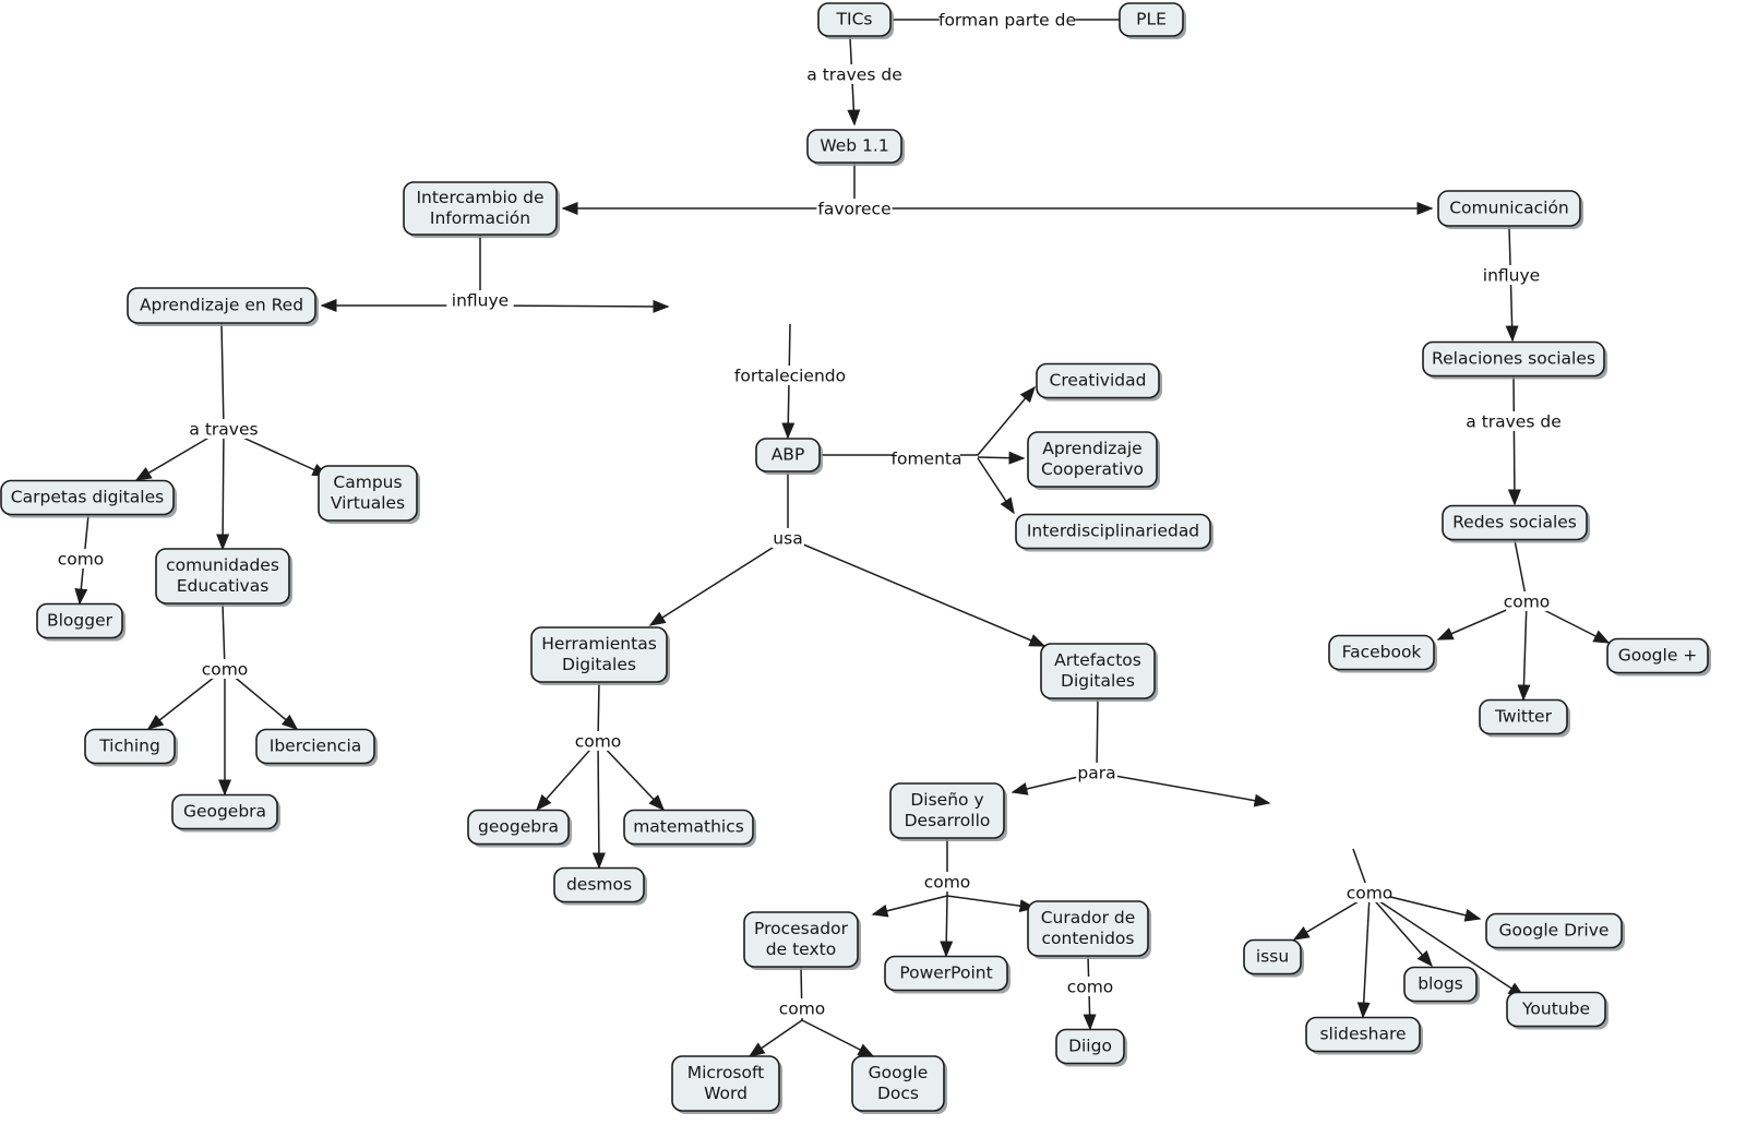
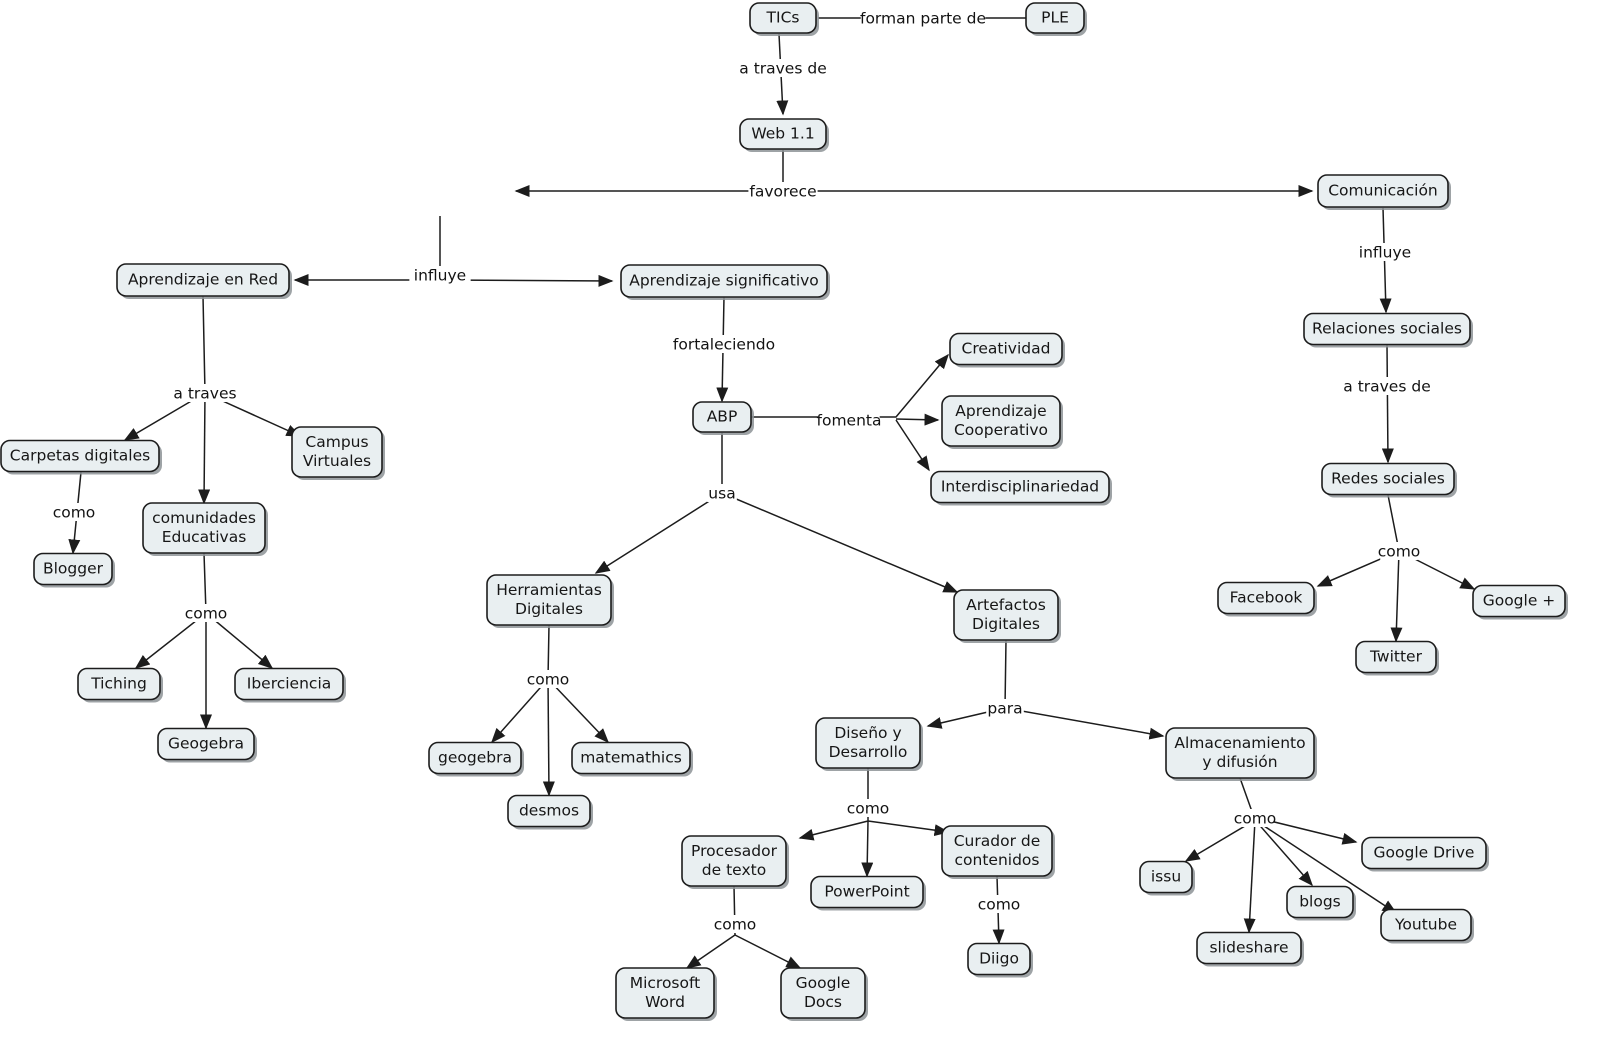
  forman parte de
  a traves de
  favorece
  influye
  influye
  a traves de
  como
  a traves
  como
  como
  fortaleciendo
  fomenta
  usa
  como
  para
  como
  como
  como
  como
  TICs
  PLE
  Web 1.1
- Intercambio de
- Información
  Comunicación
  Aprendizaje en Red
+ Aprendizaje significativo
  Relaciones sociales
  Creatividad
  ABP
  Aprendizaje
  Cooperativo
  Carpetas digitales
  Campus
  Virtuales
  Redes sociales
  Interdisciplinariedad
  comunidades
  Educativas
  Blogger
  Herramientas
  Digitales
  Facebook
  Artefactos
  Digitales
  Google +
  Twitter
  Tiching
  Iberciencia
  Diseño y
  Desarrollo
  Geogebra
+ Almacenamiento
+ y difusión
  geogebra
  matemathics
  desmos
  Curador de
  contenidos
  Google Drive
  Procesador
  de texto
  issu
  blogs
  PowerPoint
  Youtube
  slideshare
  Diigo
  Microsoft
  Word
  Google
  Docs
